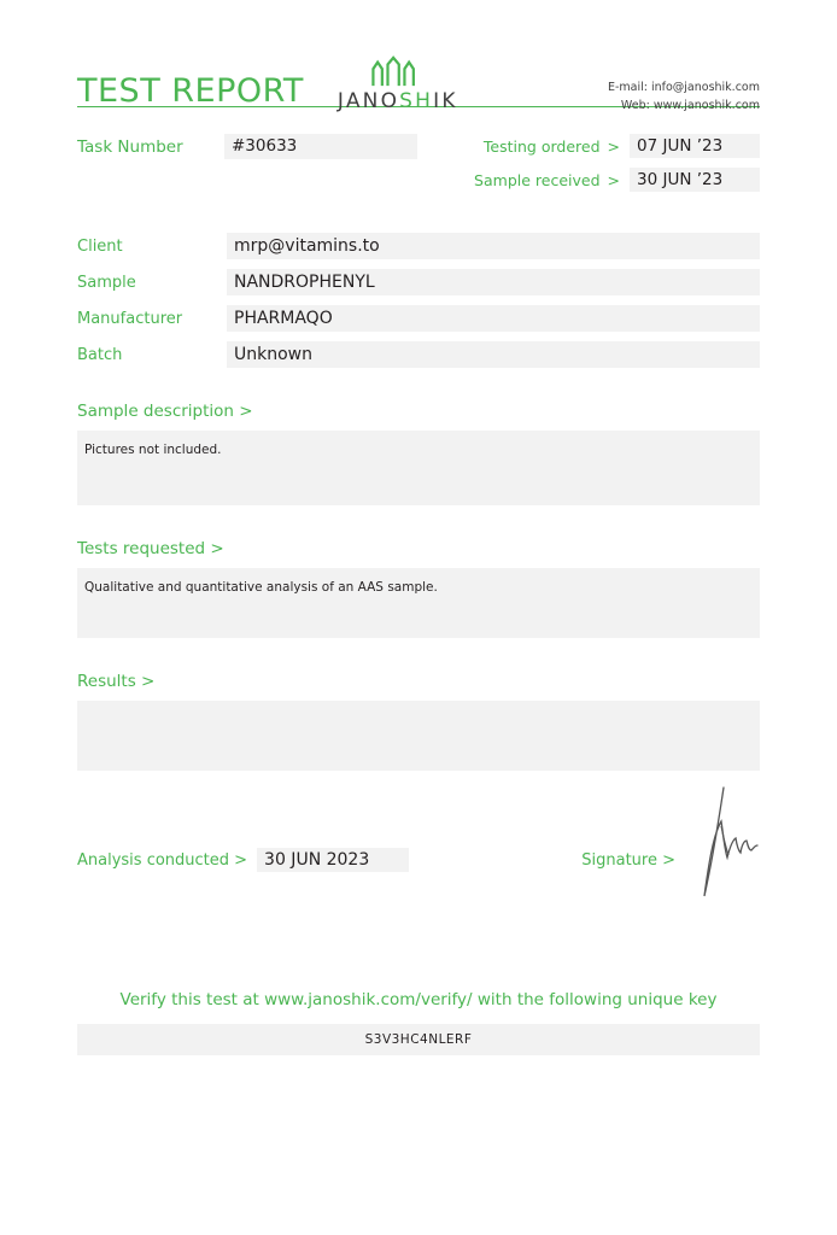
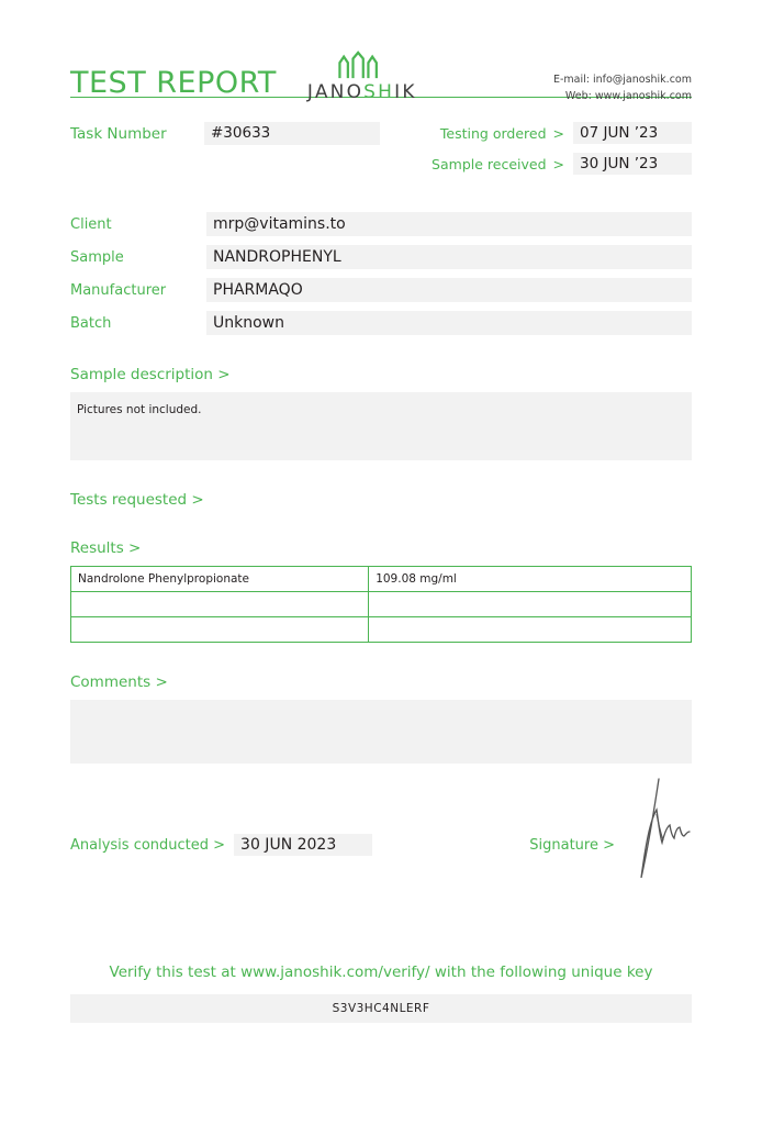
  TEST REPORT
  JANOSHIK
  E-mail: info@janoshik.com
  Web: www.janoshik.com
  Task Number
  #30633
  Testing ordered
  >
  07 JUN ’23
  Sample received
  >
  30 JUN ’23
  Client
  mrp@vitamins.to
  Sample
  NANDROPHENYL
  Manufacturer
  PHARMAQO
  Batch
  Unknown
  Sample description >
  Pictures not included.
  Tests requested >
- Qualitative and quantitative analysis of an AAS sample.
  Results >
+ Nandrolone Phenylpropionate	109.08 mg/ml
+ Comments >
  Analysis conducted >
  30 JUN 2023
  Signature >
  Verify this test at www.janoshik.com/verify/ with the following unique key
  S3V3HC4NLERF
